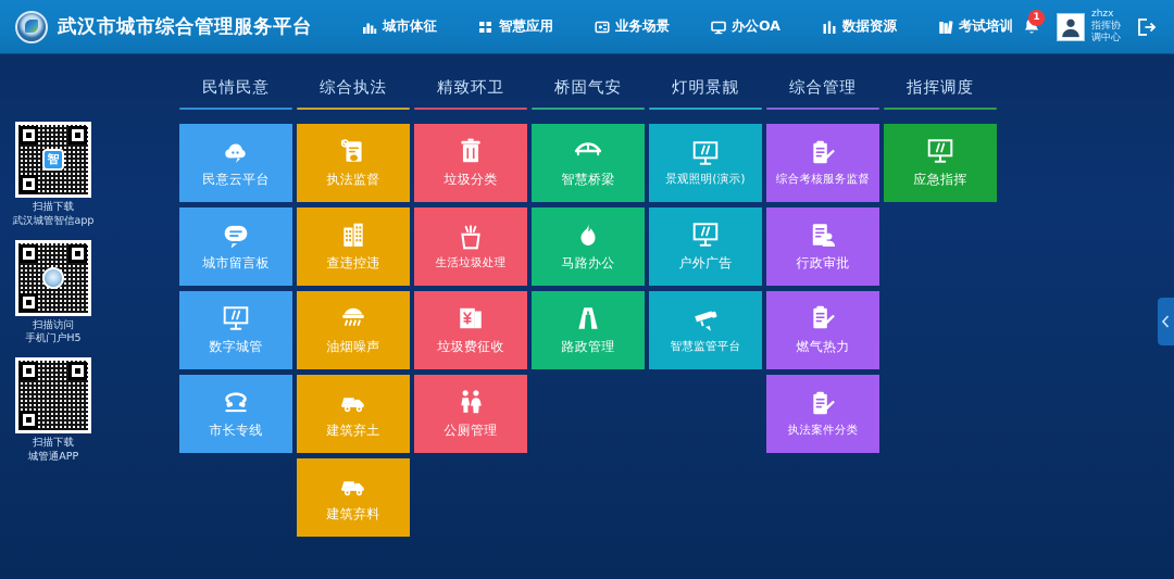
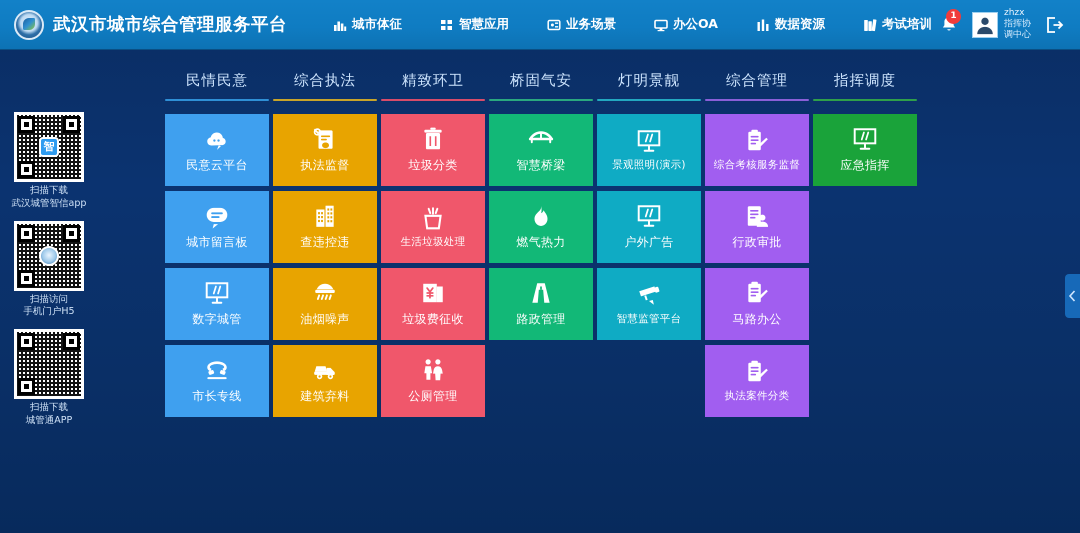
  武汉市城市综合管理服务平台
  城市体征
  智慧应用
  业务场景
  办公OA
  数据资源
  考试培训
  1
  zhzx
  指挥协调中心
  智
  扫描下载
  武汉城管智信app
  扫描访问
  手机门户H5
  扫描下载
  城管通APP
  民情民意
  民意云平台
  城市留言板
  数字城管
  市长专线
  综合执法
  执法监督
  查违控违
  油烟噪声
- 建筑弃土
  建筑弃料
  精致环卫
  垃圾分类
  生活垃圾处理
  垃圾费征收
  公厕管理
  桥固气安
  智慧桥梁
- 马路办公
+ 燃气热力
  路政管理
  灯明景靓
  景观照明(演示)
  户外广告
  智慧监管平台
  综合管理
  综合考核服务监督
  行政审批
- 燃气热力
+ 马路办公
  执法案件分类
  指挥调度
  应急指挥
